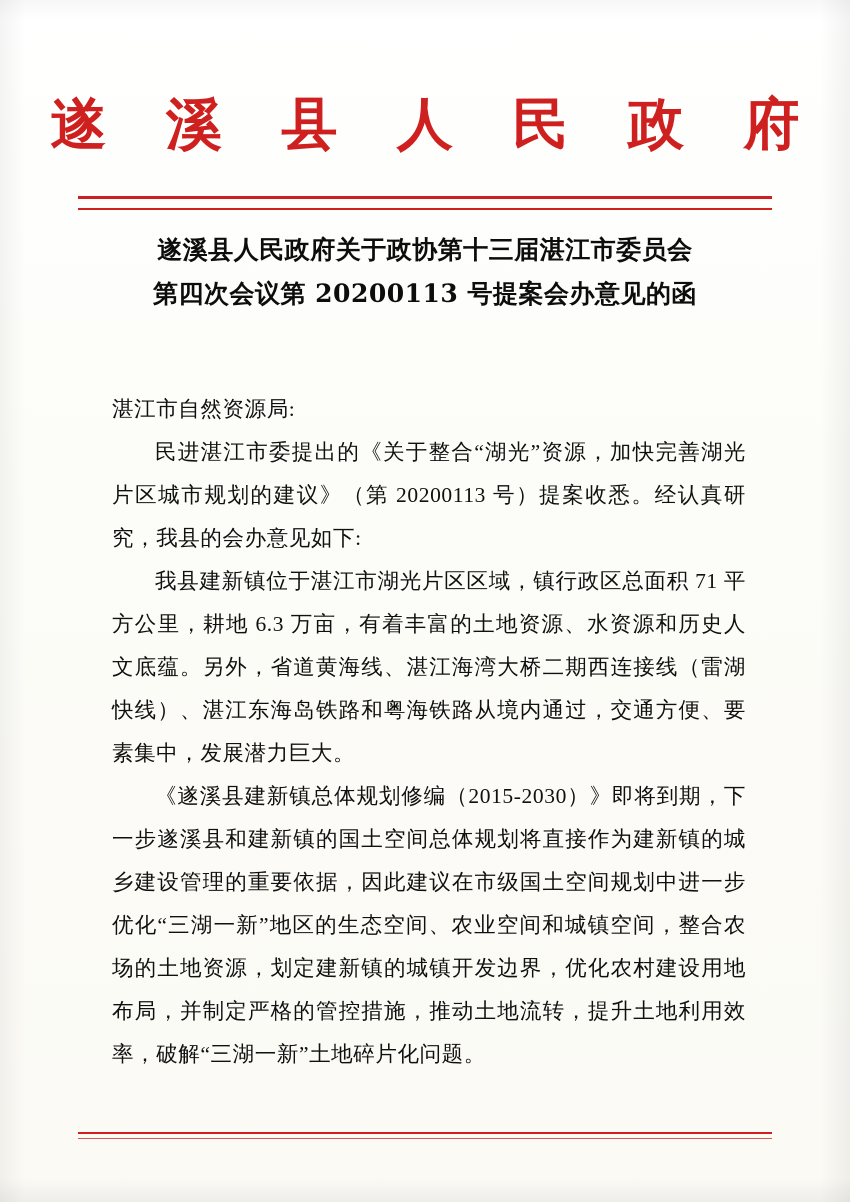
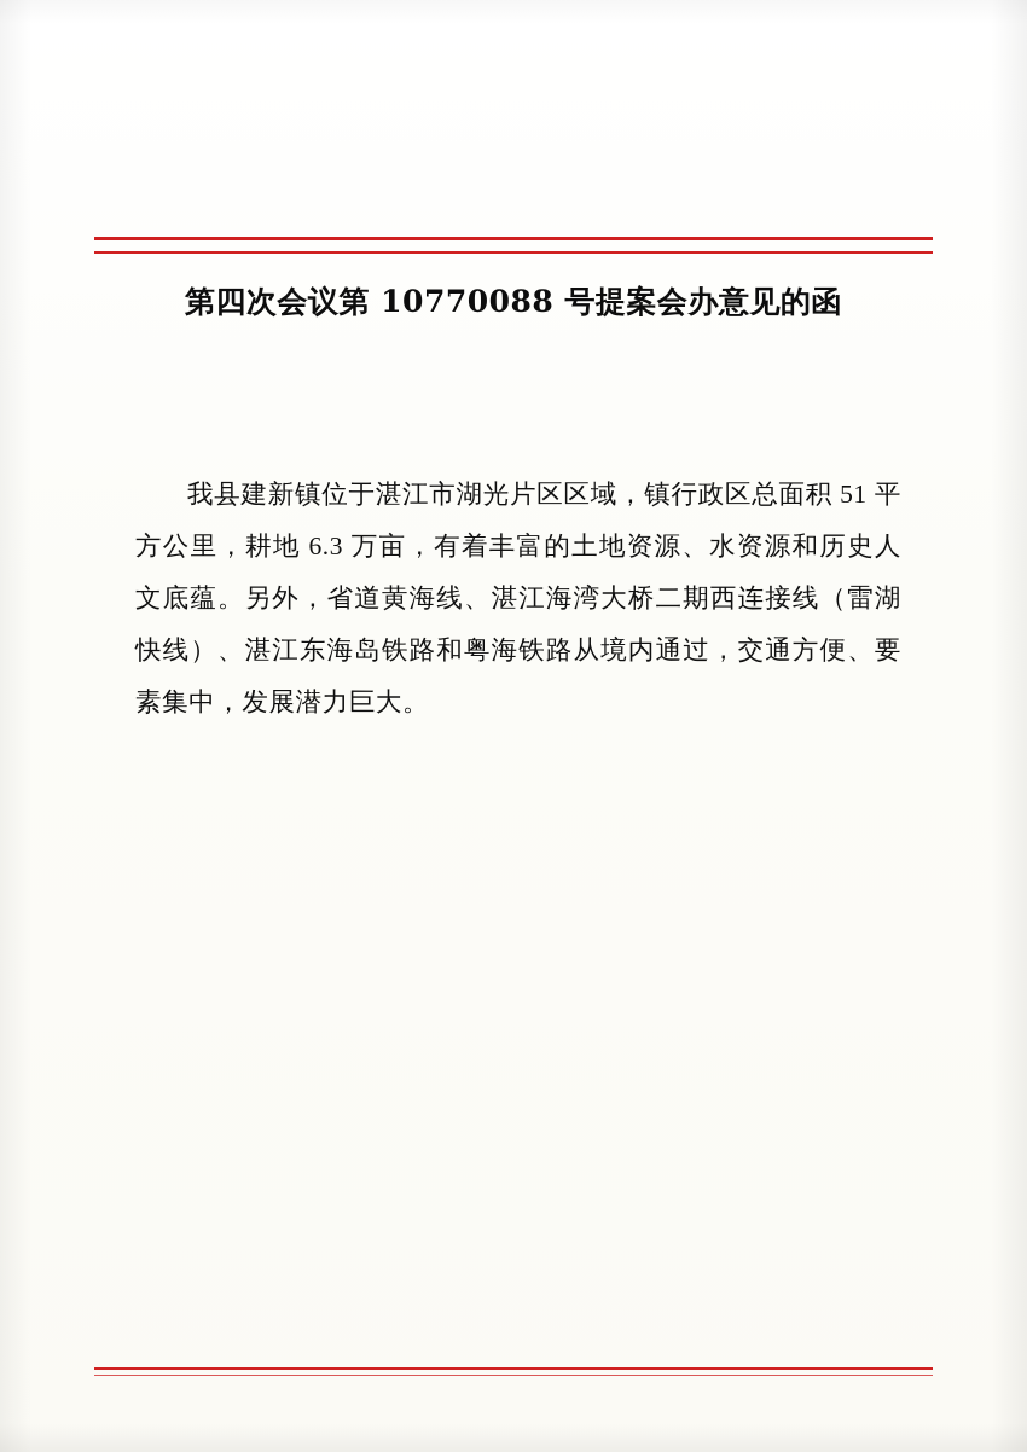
- 遂 溪 县 人 民 政 府
- 遂溪县人民政府关于政协第十三届湛江市委员会
- 第四次会议第 20200113 号提案会办意见的函
+ 第四次会议第 10770088 号提案会办意见的函
- 湛江市自然资源局:
- 民进湛江市委提出的《关于整合“湖光”资源，加快完善湖光片区城市规划的建议》（第 20200113 号）提案收悉。经认真研究，我县的会办意见如下:
- 我县建新镇位于湛江市湖光片区区域，镇行政区总面积 71 平方公里，耕地 6.3 万亩，有着丰富的土地资源、水资源和历史人文底蕴。另外，省道黄海线、湛江海湾大桥二期西连接线（雷湖快线）、湛江东海岛铁路和粤海铁路从境内通过，交通方便、要素集中，发展潜力巨大。
+ 我县建新镇位于湛江市湖光片区区域，镇行政区总面积 51 平方公里，耕地 6.3 万亩，有着丰富的土地资源、水资源和历史人文底蕴。另外，省道黄海线、湛江海湾大桥二期西连接线（雷湖快线）、湛江东海岛铁路和粤海铁路从境内通过，交通方便、要素集中，发展潜力巨大。
- 《遂溪县建新镇总体规划修编（2015-2030）》即将到期，下一步遂溪县和建新镇的国土空间总体规划将直接作为建新镇的城乡建设管理的重要依据，因此建议在市级国土空间规划中进一步优化“三湖一新”地区的生态空间、农业空间和城镇空间，整合农场的土地资源，划定建新镇的城镇开发边界，优化农村建设用地布局，并制定严格的管控措施，推动土地流转，提升土地利用效率，破解“三湖一新”土地碎片化问题。
